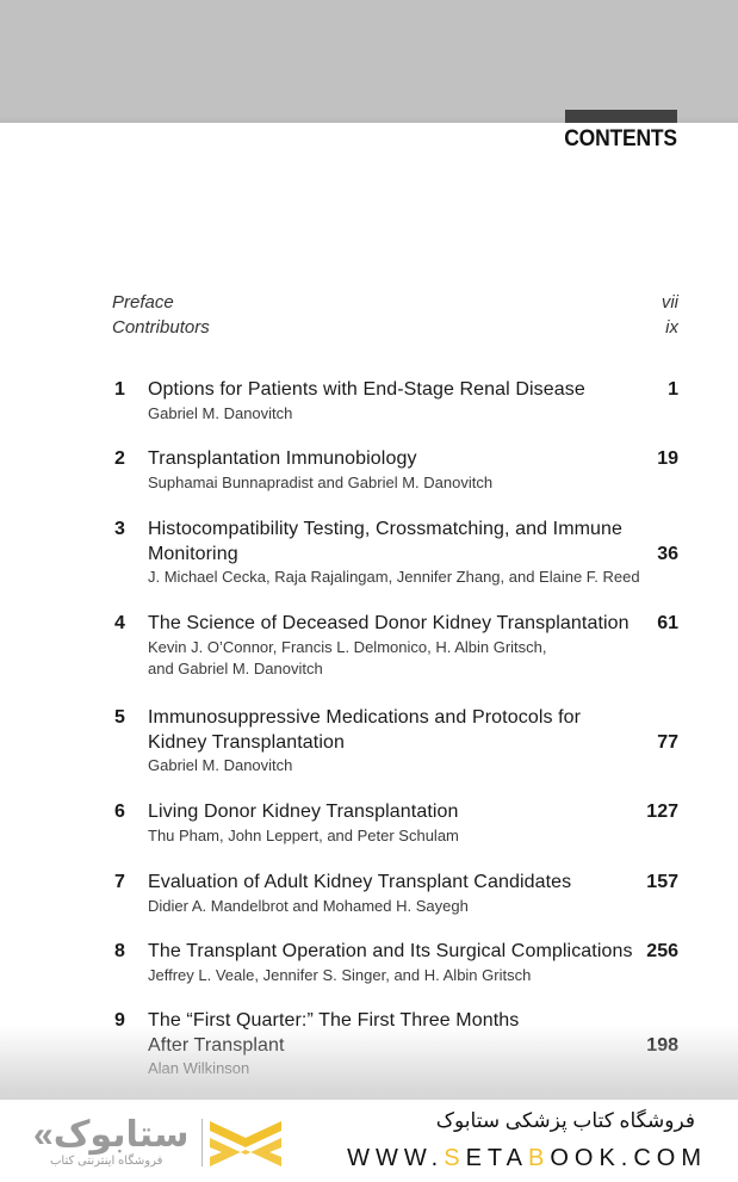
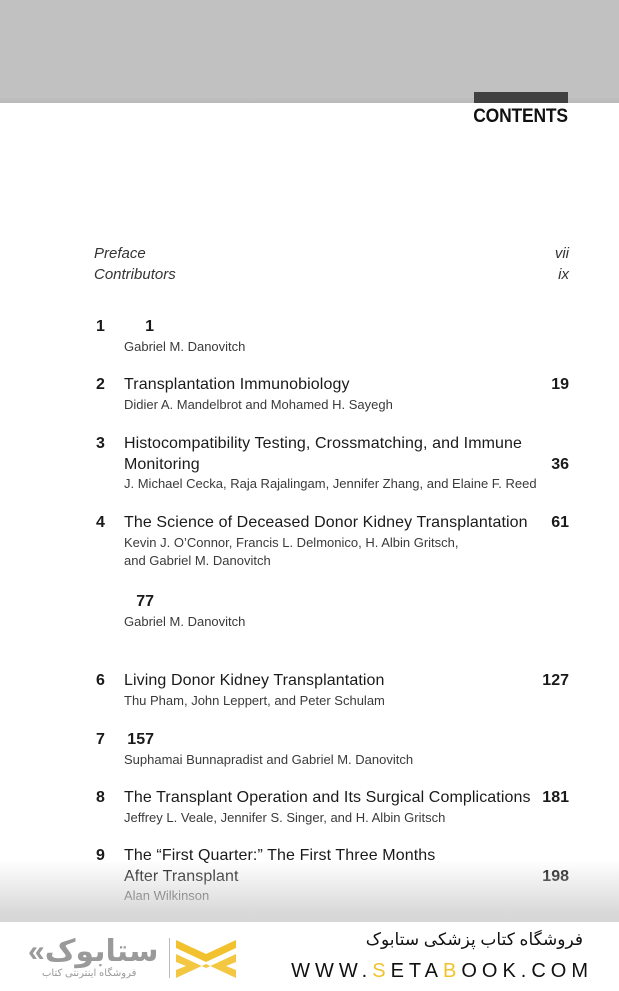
  CONTENTS
  Preface
  vii
  Contributors
  ix
  1
- Options for Patients with End-Stage Renal Disease
  1
  Gabriel M. Danovitch
  2
  Transplantation Immunobiology
  19
- Suphamai Bunnapradist and Gabriel M. Danovitch
+ Didier A. Mandelbrot and Mohamed H. Sayegh
  3
  Histocompatibility Testing, Crossmatching, and Immune
  Monitoring
  36
  J. Michael Cecka, Raja Rajalingam, Jennifer Zhang, and Elaine F. Reed
  4
  The Science of Deceased Donor Kidney Transplantation
  61
  Kevin J. O’Connor, Francis L. Delmonico, H. Albin Gritsch,
  and Gabriel M. Danovitch
- 5
- Immunosuppressive Medications and Protocols for
- Kidney Transplantation
  77
  Gabriel M. Danovitch
  6
  Living Donor Kidney Transplantation
  127
  Thu Pham, John Leppert, and Peter Schulam
  7
- Evaluation of Adult Kidney Transplant Candidates
  157
- Didier A. Mandelbrot and Mohamed H. Sayegh
+ Suphamai Bunnapradist and Gabriel M. Danovitch
  8
  The Transplant Operation and Its Surgical Complications
- 256
+ 181
  Jeffrey L. Veale, Jennifer S. Singer, and H. Albin Gritsch
  9
  The “First Quarter:” The First Three Months
  «ستابوک
  فروشگاه اینترنتی کتاب
  فروشگاه کتاب پزشکی ستابوک
  WWW.SETABOOK.COM
